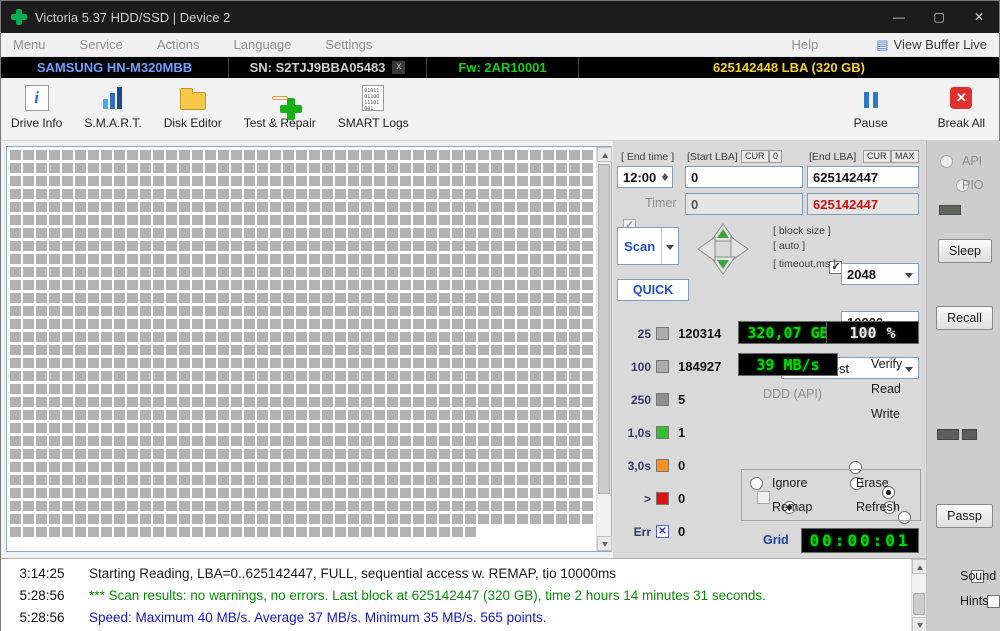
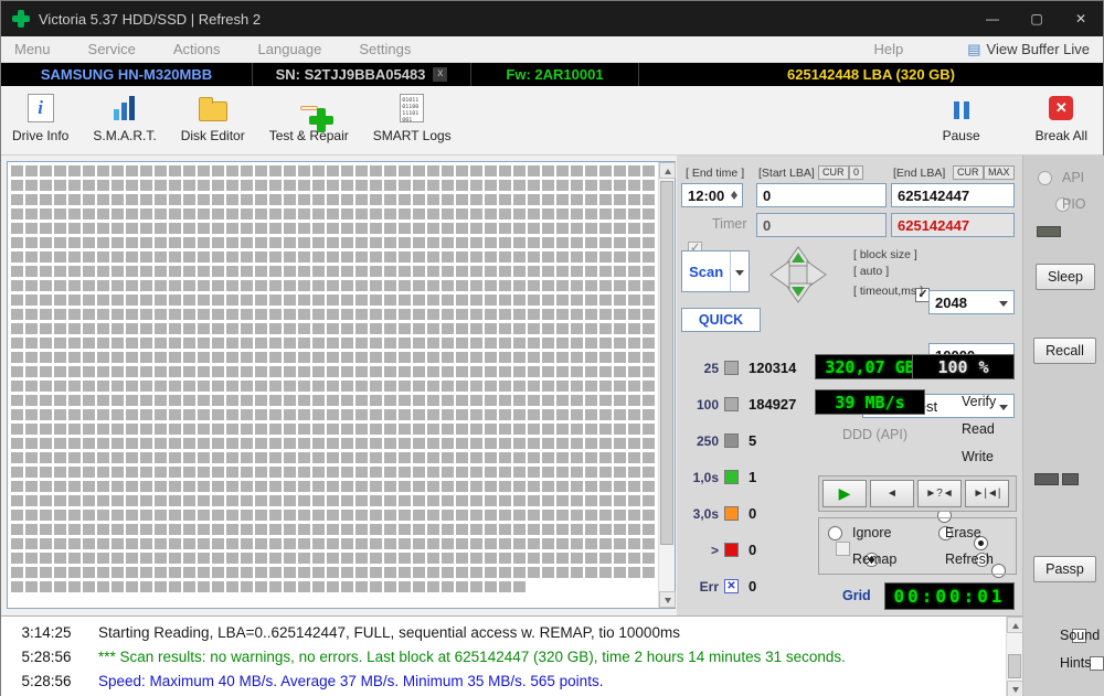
- Victoria 5.37 HDD/SSD | Device 2
+ Victoria 5.37 HDD/SSD | Refresh 2
  —
  ▢
  ✕
  Menu
  Service
  Actions
  Language
  Settings
  Help
  ▤
  View Buffer Live
  SAMSUNG HN-M320MBB
  SN: S2TJJ9BBA05483
  x
  Fw: 2AR10001
  625142448 LBA (320 GB)
  i
  Drive Info
  S.M.A.R.T.
  Disk Editor
  Test & Repair
  SMART Logs
  Pause
  ✕
  Break All
  [ End time ]
  [Start LBA]
  CUR
  0
  [End LBA]
  CUR
  MAX
  12:00
  0
  625142447
  Timer
  0
  625142447
  Scan
  [ block size ]
  [ auto ]
  2048
  [ timeout,ms ]
  QUICK
  25
  120314
  100
  184927
  250
  5
  1,0s
  1
  3,0s
  0
  >
  0
  Err
  ✕
  0
  320,07 GB
  100
  %
  39 MB/s
  Verify
  DDD (API)
  Read
  Write
+ ▶
+ ◄
+ ►?◄
+ ►|◄|
  Ignore
  Erase
  Remap
  Refresh
  Grid
  00:00:01
  API
  PIO
  Sleep
  Recall
  Passp
  Sound
  Hints
  3:14:25
  Starting Reading, LBA=0..625142447, FULL, sequential access w. REMAP, tio 10000ms
  5:28:56
  *** Scan results: no warnings, no errors. Last block at 625142447 (320 GB), time 2 hours 14 minutes 31 seconds.
  5:28:56
  Speed: Maximum 40 MB/s. Average 37 MB/s. Minimum 35 MB/s. 565 points.
